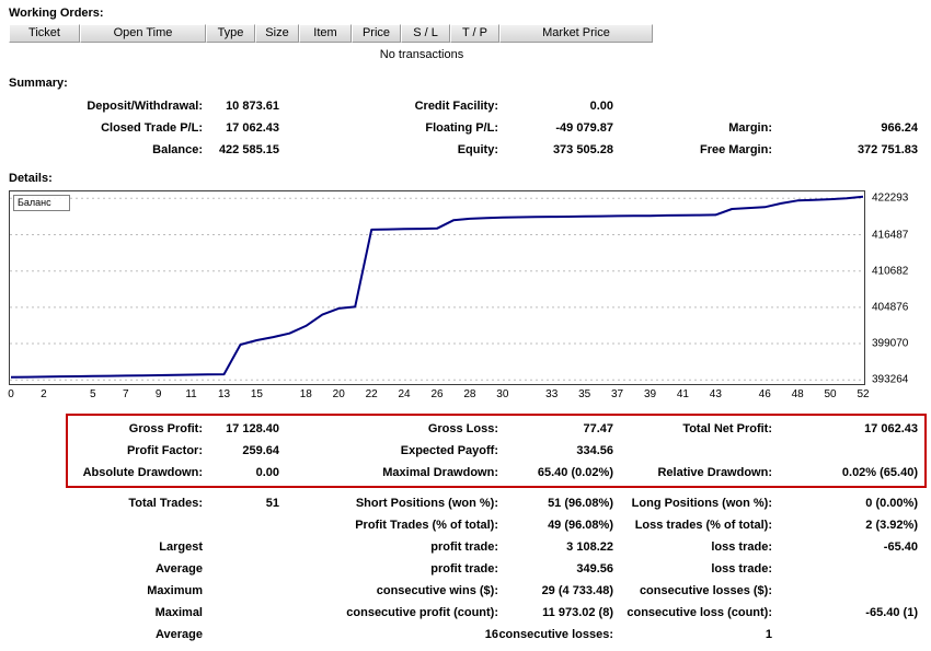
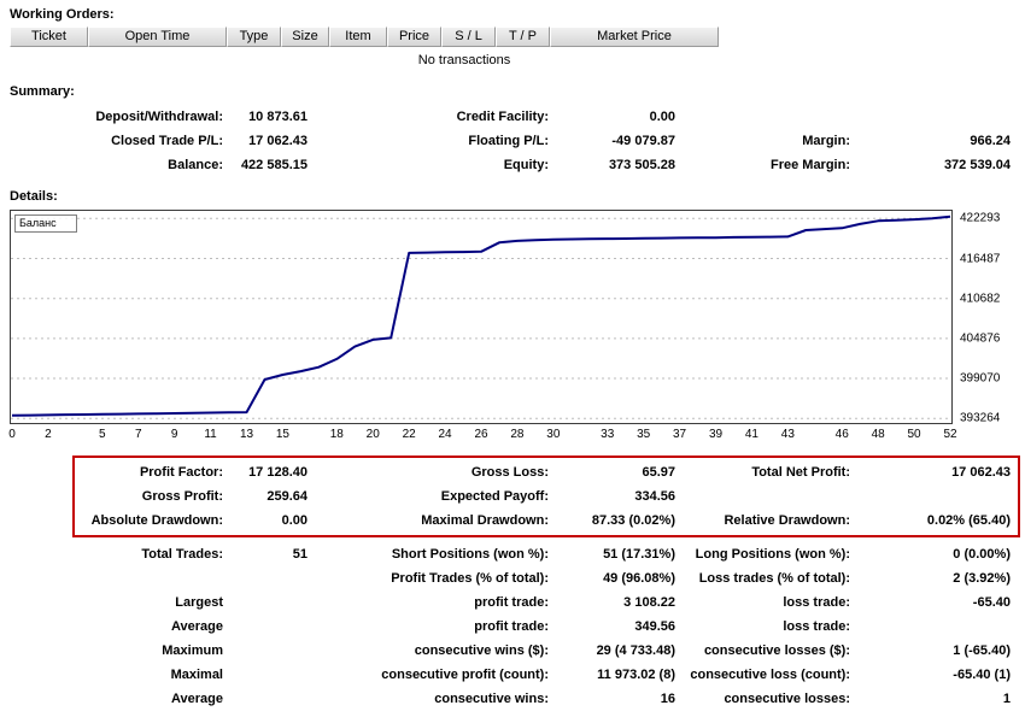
  Working Orders:
  Ticket
  Open Time
  Type
  Size
  Item
  Price
  S / L
  T / P
  Market Price
  No transactions
  Summary:
  Deposit/Withdrawal:
  10 873.61
  Credit Facility:
  0.00
  Closed Trade P/L:
  17 062.43
  Floating P/L:
  -49 079.87
  Margin:
  966.24
  Balance:
  422 585.15
  Equity:
  373 505.28
  Free Margin:
- 372 751.83
+ 372 539.04
  Details:
  Баланс
  422293
  416487
  410682
  404876
  399070
  393264
  0
  2
  5
  7
  9
  11
  13
  15
  18
  20
  22
  24
  26
  28
  30
  33
  35
  37
  39
  41
  43
  46
  48
  50
  52
- Gross Profit:
+ Profit Factor:
  17 128.40
  Gross Loss:
- 77.47
+ 65.97
  Total Net Profit:
  17 062.43
- Profit Factor:
+ Gross Profit:
  259.64
  Expected Payoff:
  334.56
  Absolute Drawdown:
  0.00
  Maximal Drawdown:
- 65.40 (0.02%)
+ 87.33 (0.02%)
  Relative Drawdown:
  0.02% (65.40)
  Total Trades:
  51
  Short Positions (won %):
- 51 (96.08%)
+ 51 (17.31%)
  Long Positions (won %):
  0 (0.00%)
  Profit Trades (% of total):
  49 (96.08%)
  Loss trades (% of total):
  2 (3.92%)
  Largest
  profit trade:
  3 108.22
  loss trade:
  -65.40
  Average
  profit trade:
  349.56
  loss trade:
  Maximum
  consecutive wins ($):
  29 (4 733.48)
  consecutive losses ($):
+ 1 (-65.40)
  Maximal
  consecutive profit (count):
  11 973.02 (8)
  consecutive loss (count):
  -65.40 (1)
  Average
+ consecutive wins:
  16
  consecutive losses:
  1
